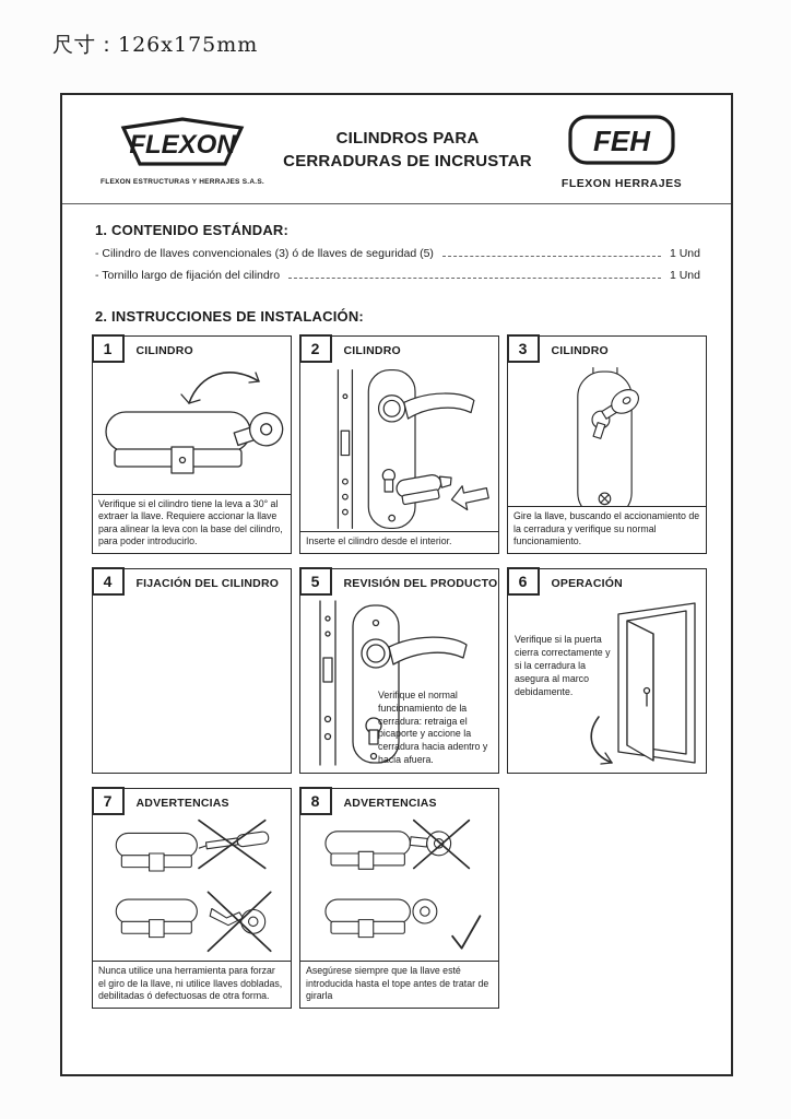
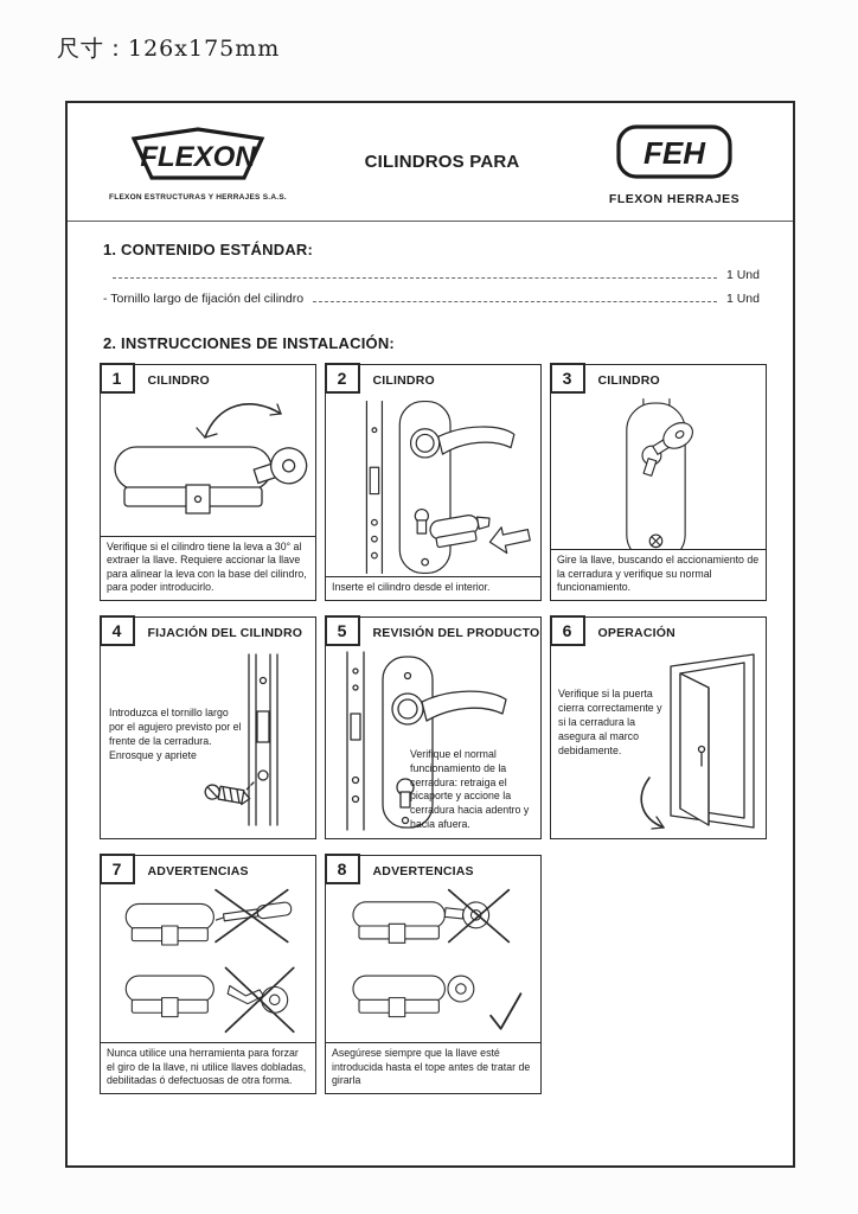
  尺寸：126x175mm
  FLEXON
  CILINDROS PARA
- CERRADURAS DE INCRUSTAR
  FEH
  FLEXON HERRAJES
  1. CONTENIDO ESTÁNDAR:
- - Cilindro de llaves convencionales (3) ó de llaves de seguridad (5)
  1 Und
  - Tornillo largo de fijación del cilindro
  1 Und
  2. INSTRUCCIONES DE INSTALACIÓN:
  1
  CILINDRO
  Verifique si el cilindro tiene la leva a 30° al extraer la llave. Requiere accionar la llave para alinear la leva con la base del cilindro, para poder introducirlo.
  2
  CILINDRO
  Inserte el cilindro desde el interior.
  3
  CILINDRO
  Gire la llave, buscando el accionamiento de la cerradura y verifique su normal funcionamiento.
  4
  FIJACIÓN DEL CILINDRO
+ Introduzca el tornillo largo por el agujero previsto por el frente de la cerradura. Enrosque y apriete
  5
  REVISIÓN DEL PRODUCTO
  Verifique el normal funcionamiento de la cerradura: retraiga el picaporte y accione la cerradura hacia adentro y hacia afuera.
  6
  OPERACIÓN
  Verifique si la puerta cierra correctamente y si la cerradura la asegura al marco debidamente.
  7
  ADVERTENCIAS
  Nunca utilice una herramienta para forzar el giro de la llave, ni utilice llaves dobladas, debilitadas ó defectuosas de otra forma.
  8
  ADVERTENCIAS
  Asegúrese siempre que la llave esté introducida hasta el tope antes de tratar de girarla
